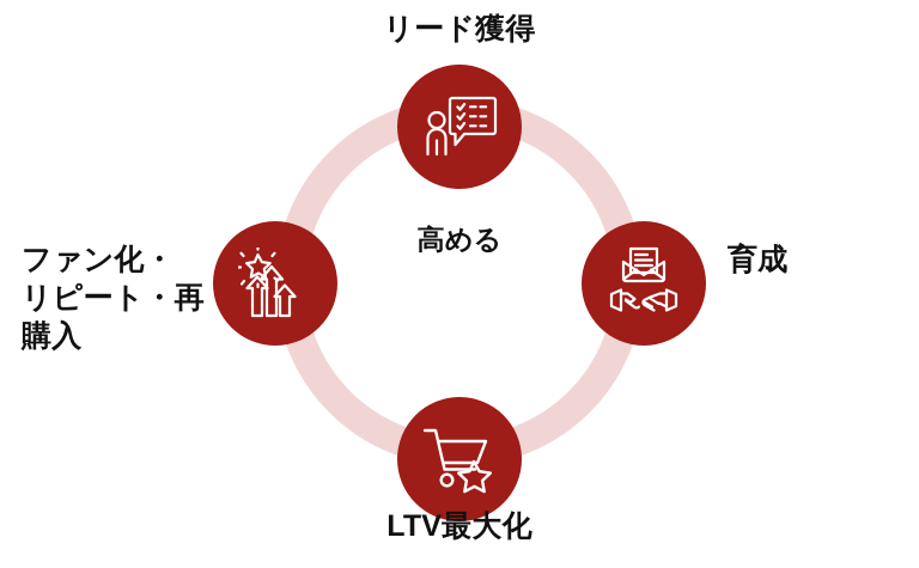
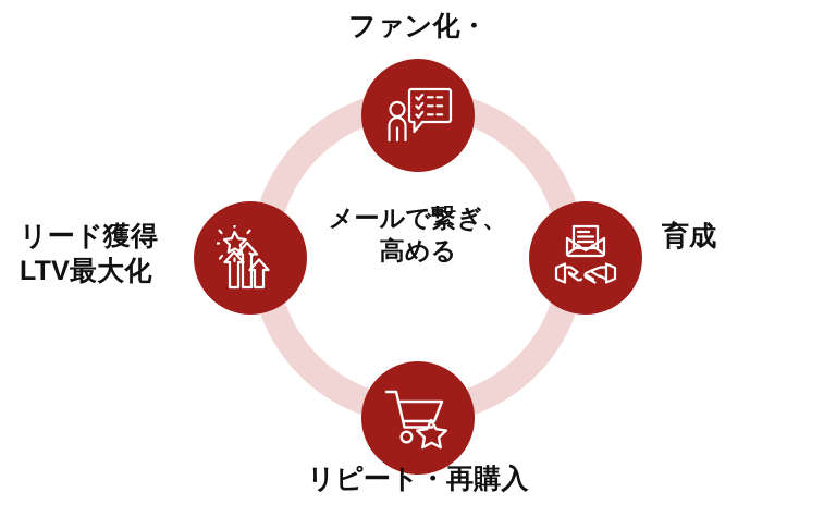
+ メールで繋ぎ、
  高める
- リード獲得
+ ファン化・
  育成
- LTV最大化
+ リピート・再購入
- ファン化・
+ リード獲得
- リピート・再購入
+ LTV最大化
